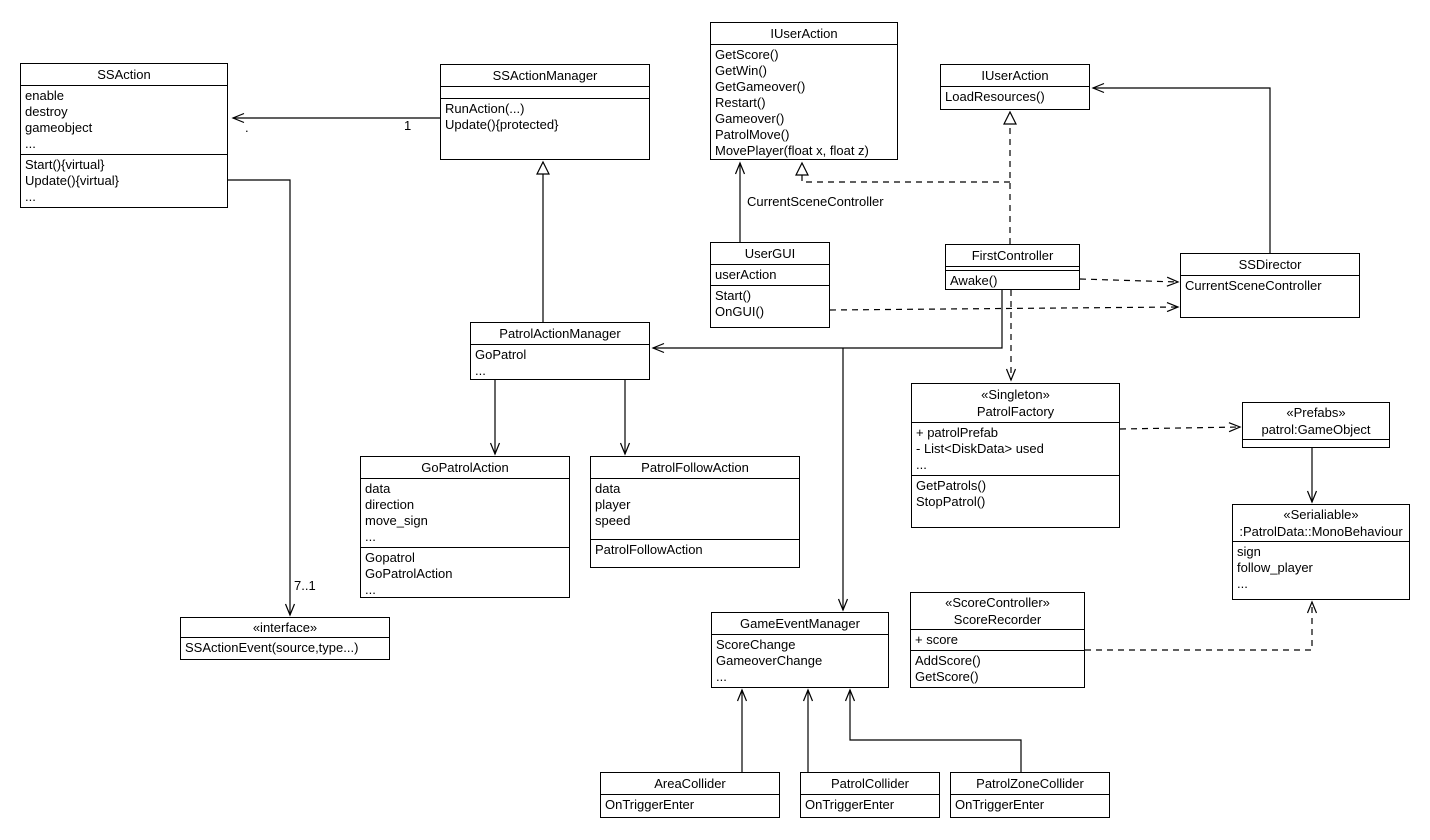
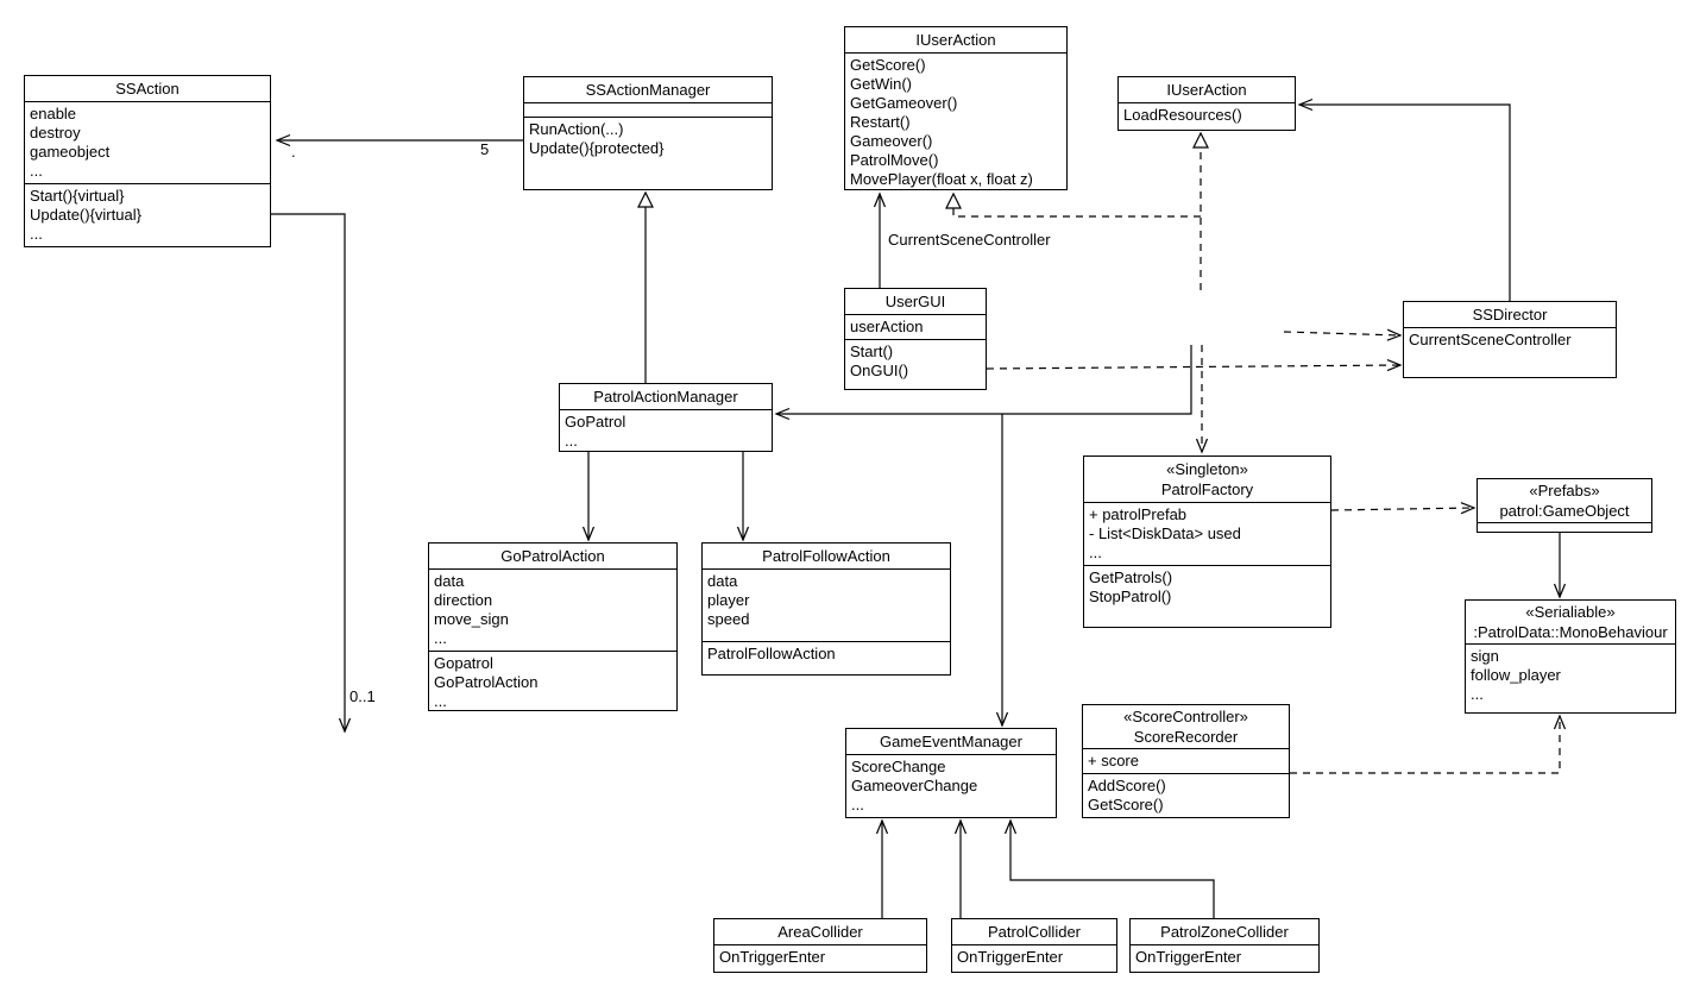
  SSAction
  enable
  destroy
  gameobject
  ...
  Start(){virtual}
  Update(){virtual}
  ...
  SSActionManager
  RunAction(...)
  Update(){protected}
  IUserAction
  GetScore()
  GetWin()
  GetGameover()
  Restart()
  Gameover()
  PatrolMove()
  MovePlayer(float x, float z)
  IUserAction
  LoadResources()
  UserGUI
  userAction
  Start()
  OnGUI()
- FirstController
- Awake()
  SSDirector
  CurrentSceneController
  PatrolActionManager
  GoPatrol
  ...
  GoPatrolAction
  data
  direction
  move_sign
  ...
  Gopatrol
  GoPatrolAction
  ...
  PatrolFollowAction
  data
  player
  speed
  PatrolFollowAction
  ...
  «Singleton»
  PatrolFactory
  + patrolPrefab
  - List<DiskData> used
  ...
  GetPatrols()
  StopPatrol()
  «Prefabs»
  patrol:GameObject
  «Serialiable»
  :PatrolData::MonoBehaviour
  sign
  follow_player
  ...
- «interface»
- SSActionEvent(source,type...)
  GameEventManager
  ScoreChange
  GameoverChange
  ...
  «ScoreController»
  ScoreRecorder
  + score
  AddScore()
  GetScore()
  AreaCollider
  OnTriggerEnter
  PatrolCollider
  OnTriggerEnter
  PatrolZoneCollider
  OnTriggerEnter
- 1
+ 5
  .
  CurrentSceneController
- 7..1
+ 0..1
